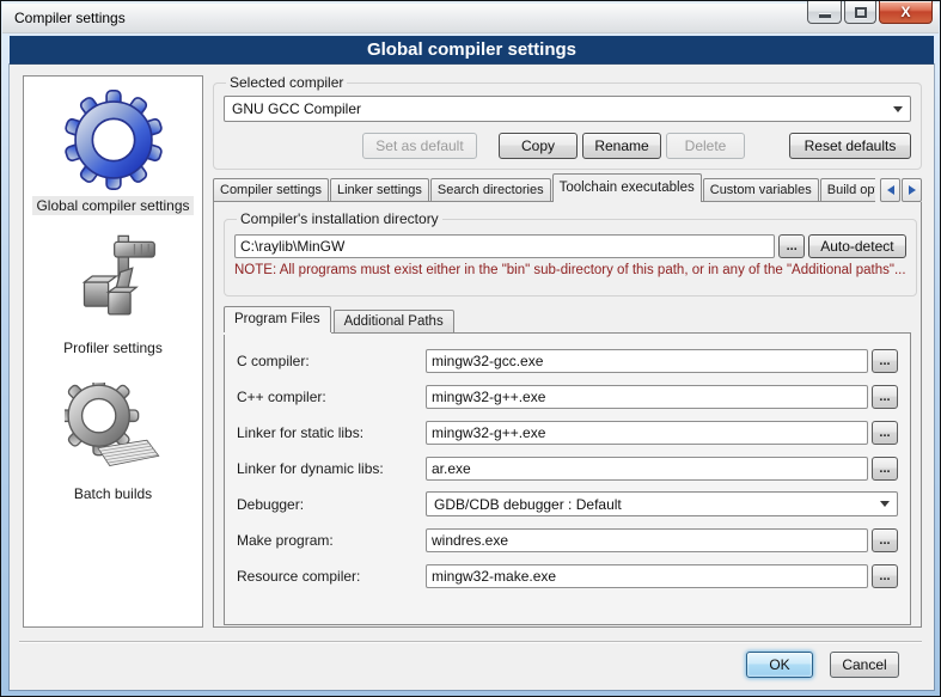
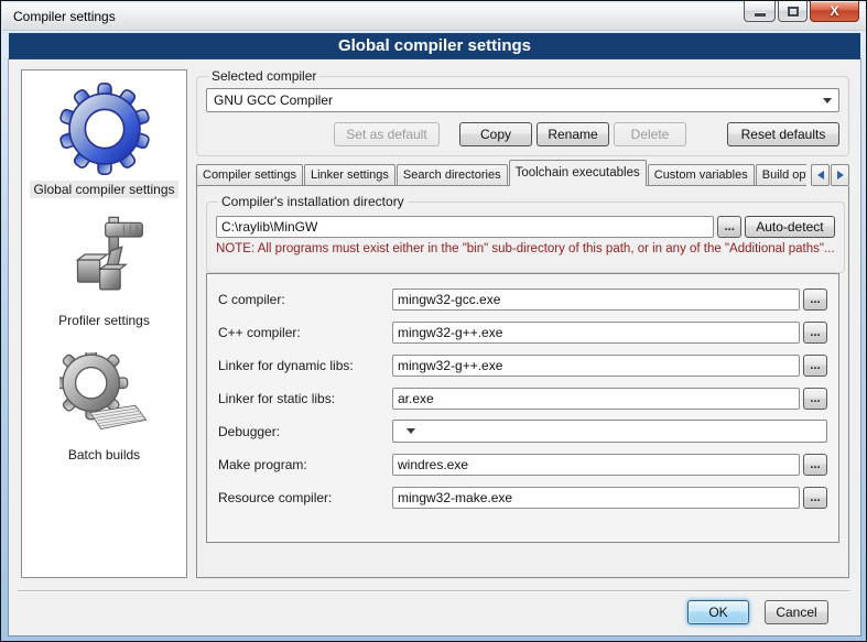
  Compiler settings
  X
  Global compiler settings
  Global compiler settings
  Profiler settings
  Batch builds
  Selected compiler
  GNU GCC Compiler
  Set as default
  Copy
  Rename
  Delete
  Reset defaults
  Compiler settings
  Linker settings
  Search directories
  Toolchain executables
  Custom variables
  Compiler's installation directory
  C:\raylib\MinGW
  ...
  Auto-detect
  NOTE: All programs must exist either in the "bin" sub-directory of this path, or in any of the "Additional paths"...
- Program Files
- Additional Paths
  C compiler:
  mingw32-gcc.exe
  ...
  C++ compiler:
  mingw32-g++.exe
  ...
- Linker for static libs:
+ Linker for dynamic libs:
  mingw32-g++.exe
  ...
- Linker for dynamic libs:
+ Linker for static libs:
  ar.exe
  ...
  Debugger:
- GDB/CDB debugger : Default
  Make program:
  windres.exe
  ...
  Resource compiler:
  mingw32-make.exe
  ...
  OK
  Cancel
